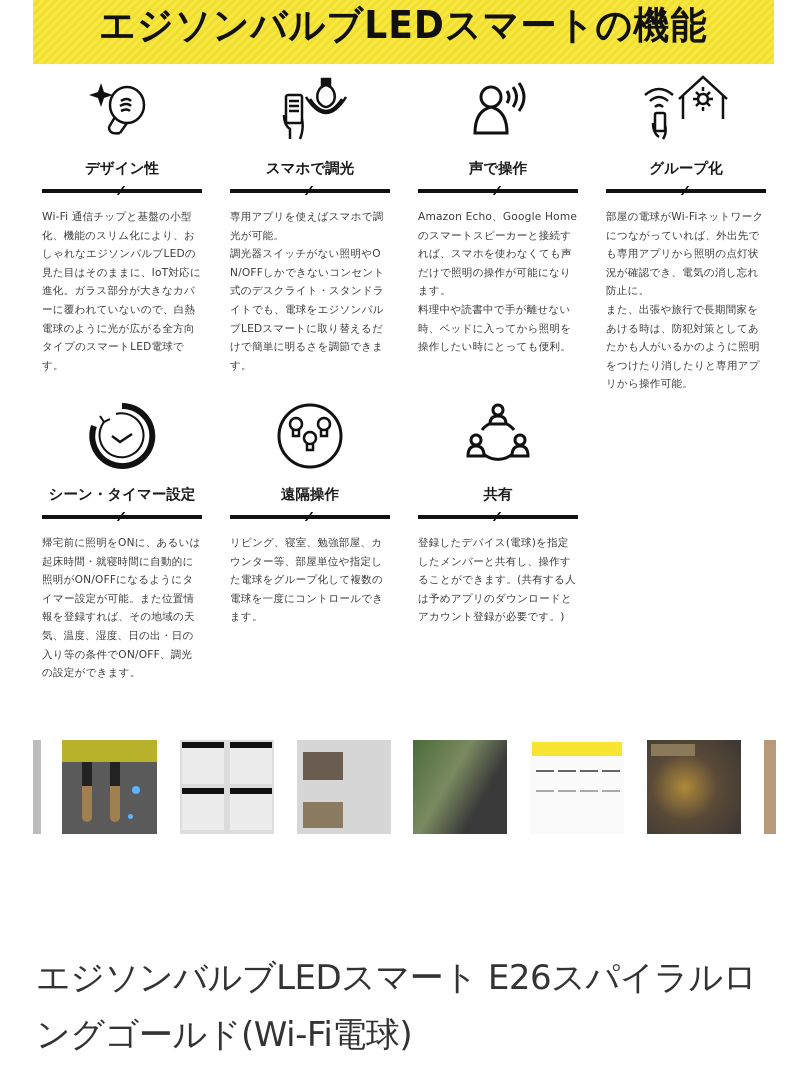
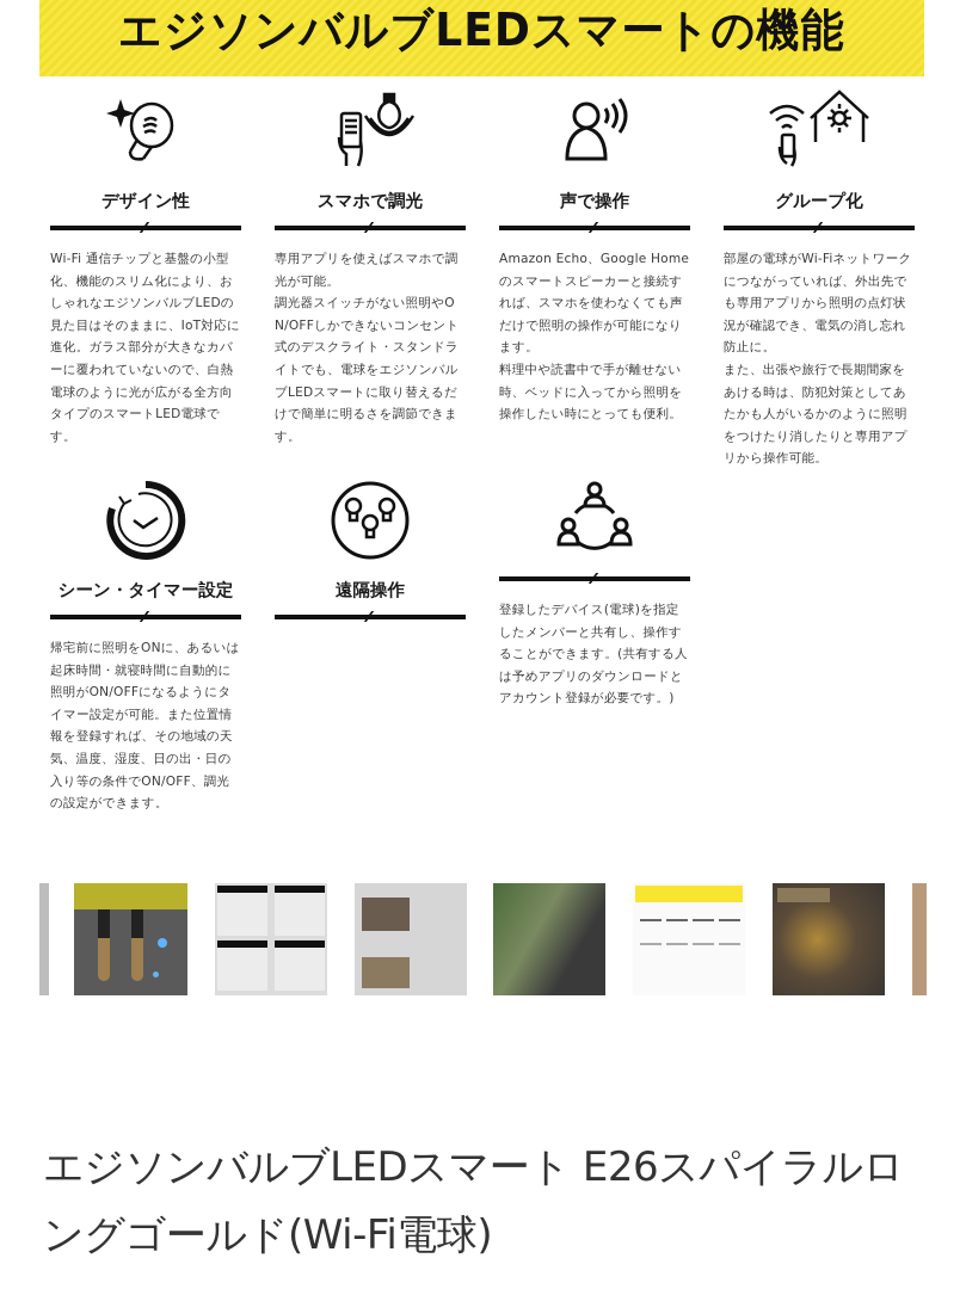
  エジソンバルブLEDスマートの機能
  デザイン性
  Wi-Fi 通信チップと基盤の小型化、機能のスリム化により、おしゃれなエジソンバルブLEDの見た目はそのままに、IoT対応に進化。ガラス部分が大きなカバーに覆われていないので、白熱電球のように光が広がる全方向タイプのスマートLED電球です。
  スマホで調光
  専用アプリを使えばスマホで調光が可能。
  調光器スイッチがない照明やON/OFFしかできないコンセント式のデスクライト・スタンドライトでも、電球をエジソンバルブLEDスマートに取り替えるだけで簡単に明るさを調節できます。
  声で操作
  Amazon Echo、Google Homeのスマートスピーカーと接続すれば、スマホを使わなくても声だけで照明の操作が可能になります。
  料理中や読書中で手が離せない時、ベッドに入ってから照明を操作したい時にとっても便利。
  グループ化
  部屋の電球がWi-Fiネットワークにつながっていれば、外出先でも専用アプリから照明の点灯状況が確認でき、電気の消し忘れ防止に。
  また、出張や旅行で長期間家をあける時は、防犯対策としてあたかも人がいるかのように照明をつけたり消したりと専用アプリから操作可能。
  シーン・タイマー設定
  帰宅前に照明をONに、あるいは起床時間・就寝時間に自動的に照明がON/OFFになるようにタイマー設定が可能。また位置情報を登録すれば、その地域の天気、温度、湿度、日の出・日の入り等の条件でON/OFF、調光の設定ができます。
  遠隔操作
- リビング、寝室、勉強部屋、カウンター等、部屋単位や指定した電球をグループ化して複数の電球を一度にコントロールできます。
- 共有
  登録したデバイス(電球)を指定したメンバーと共有し、操作することができます。(共有する人は予めアプリのダウンロードとアカウント登録が必要です。)
  エジソンバルブLEDスマート E26スパイラルロングゴールド(Wi-Fi電球)
